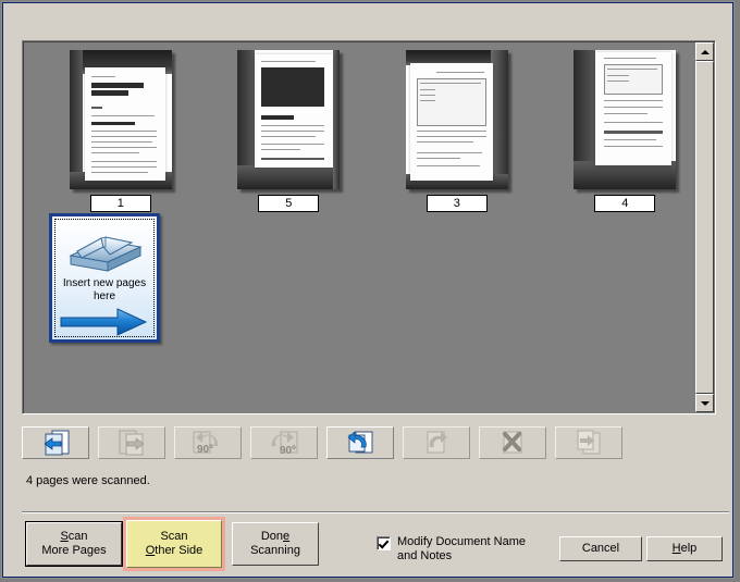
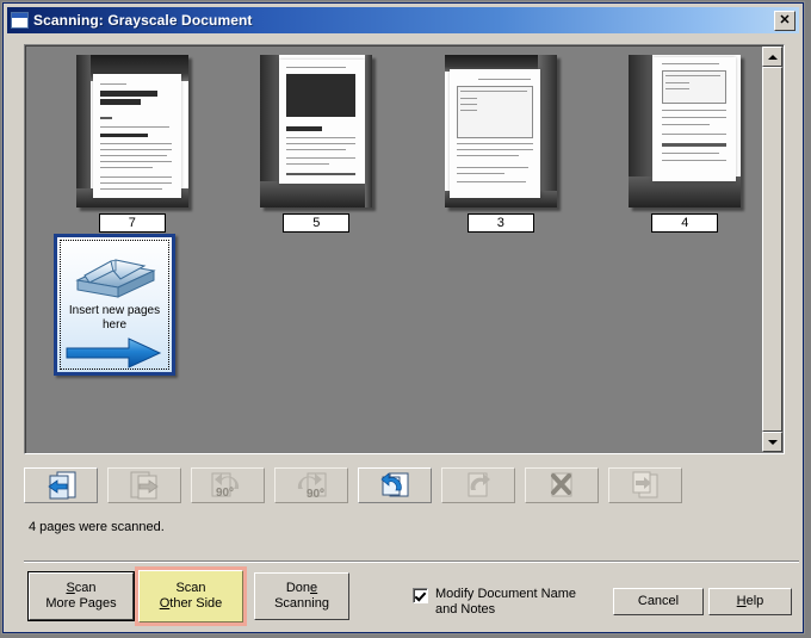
+ Scanning: Grayscale Document
+ ✕
- 1
+ 7
  5
  3
  4
  Insert new pages
  here
  90º
  90º
  4 pages were scanned.
  Scan
  More Pages
  Scan
  Other Side
  Done
  Scanning
  Modify Document Name
  and Notes
  Cancel
  Help
